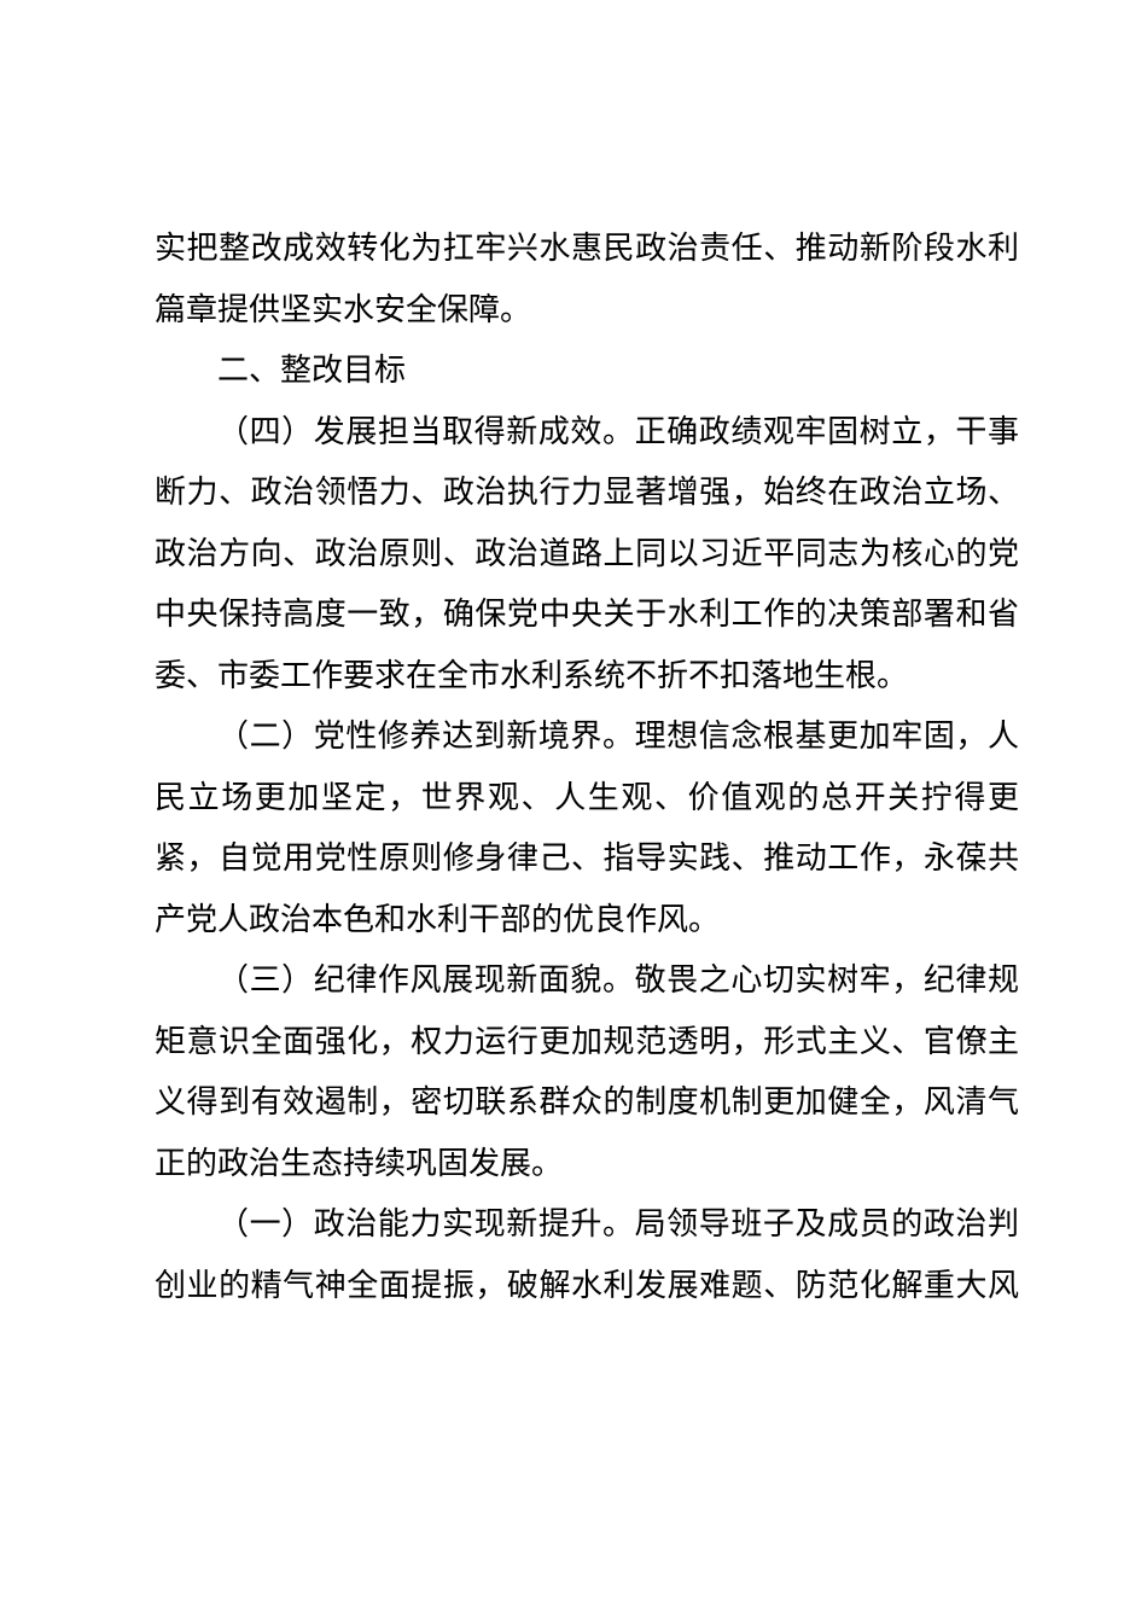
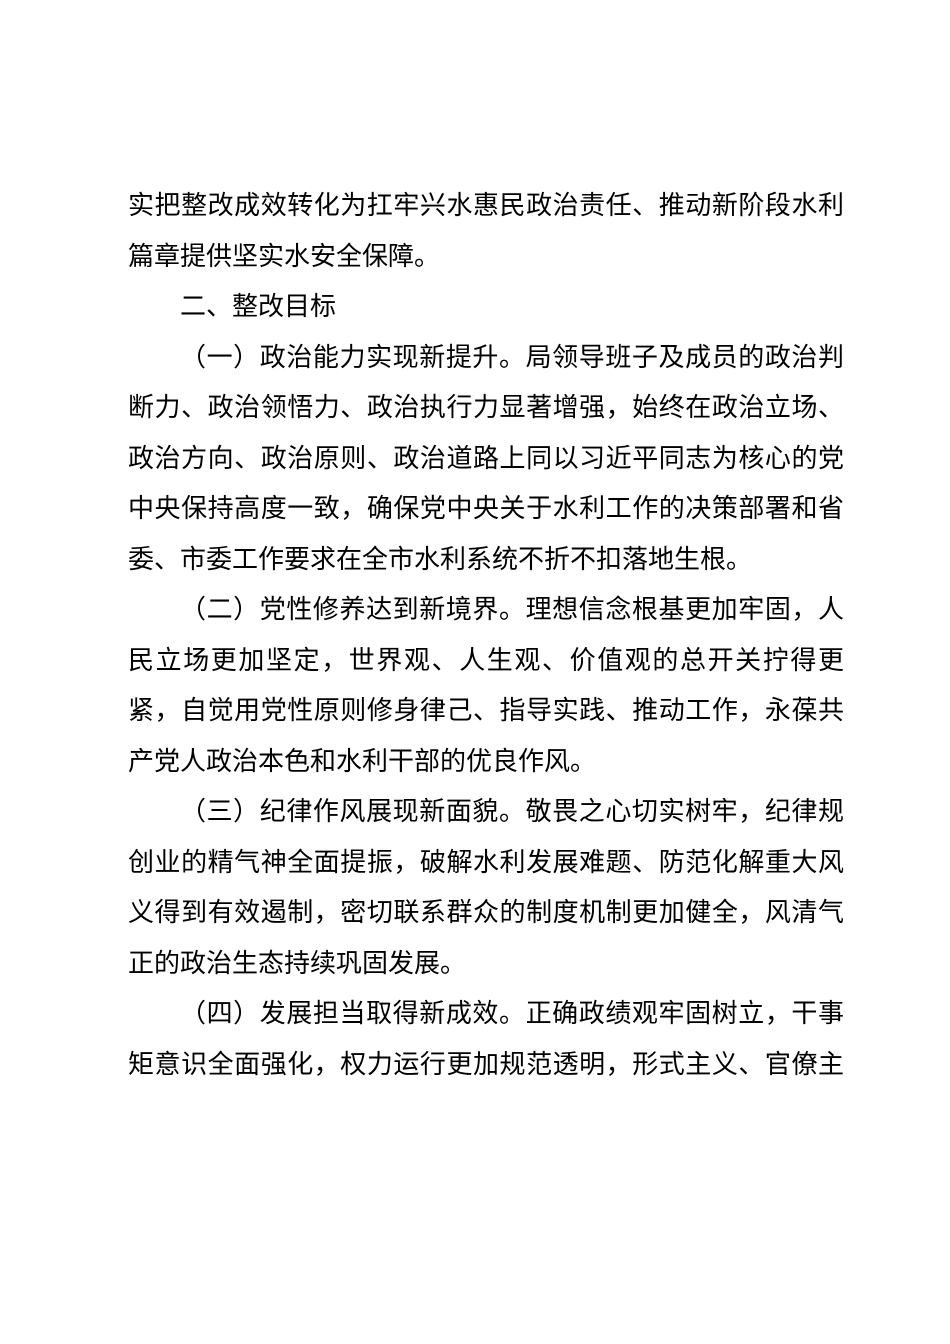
  实把整改成效转化为扛牢兴水惠民政治责任、推动新阶段水利
  篇章提供坚实水安全保障。
  二、整改目标
- （四）发展担当取得新成效。正确政绩观牢固树立，干事
+ （一）政治能力实现新提升。局领导班子及成员的政治判
  断力、政治领悟力、政治执行力显著增强，始终在政治立场、
  政治方向、政治原则、政治道路上同以习近平同志为核心的党
  中央保持高度一致，确保党中央关于水利工作的决策部署和省
  委、市委工作要求在全市水利系统不折不扣落地生根。
  （二）党性修养达到新境界。理想信念根基更加牢固，人
  民立场更加坚定，世界观、人生观、价值观的总开关拧得更
  紧，自觉用党性原则修身律己、指导实践、推动工作，永葆共
  产党人政治本色和水利干部的优良作风。
  （三）纪律作风展现新面貌。敬畏之心切实树牢，纪律规
- 矩意识全面强化，权力运行更加规范透明，形式主义、官僚主
+ 创业的精气神全面提振，破解水利发展难题、防范化解重大风
  义得到有效遏制，密切联系群众的制度机制更加健全，风清气
  正的政治生态持续巩固发展。
- （一）政治能力实现新提升。局领导班子及成员的政治判
+ （四）发展担当取得新成效。正确政绩观牢固树立，干事
- 创业的精气神全面提振，破解水利发展难题、防范化解重大风
+ 矩意识全面强化，权力运行更加规范透明，形式主义、官僚主
